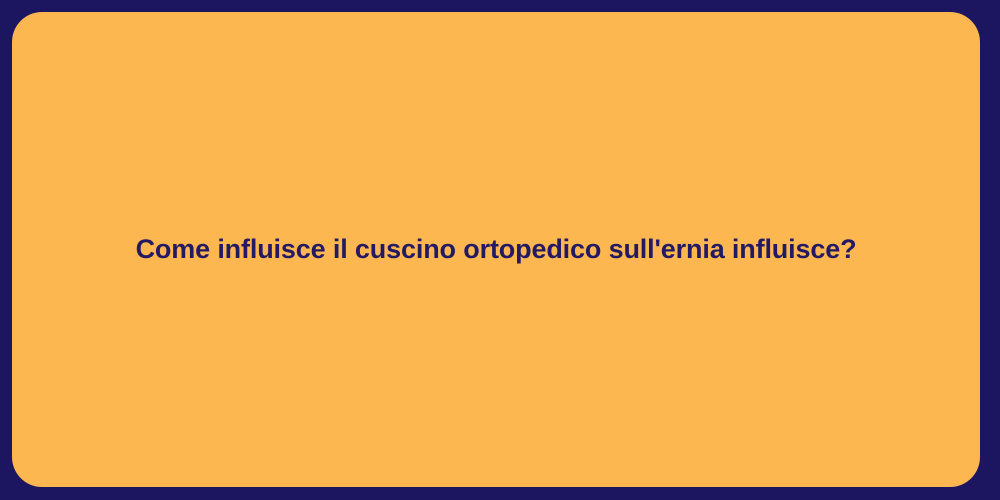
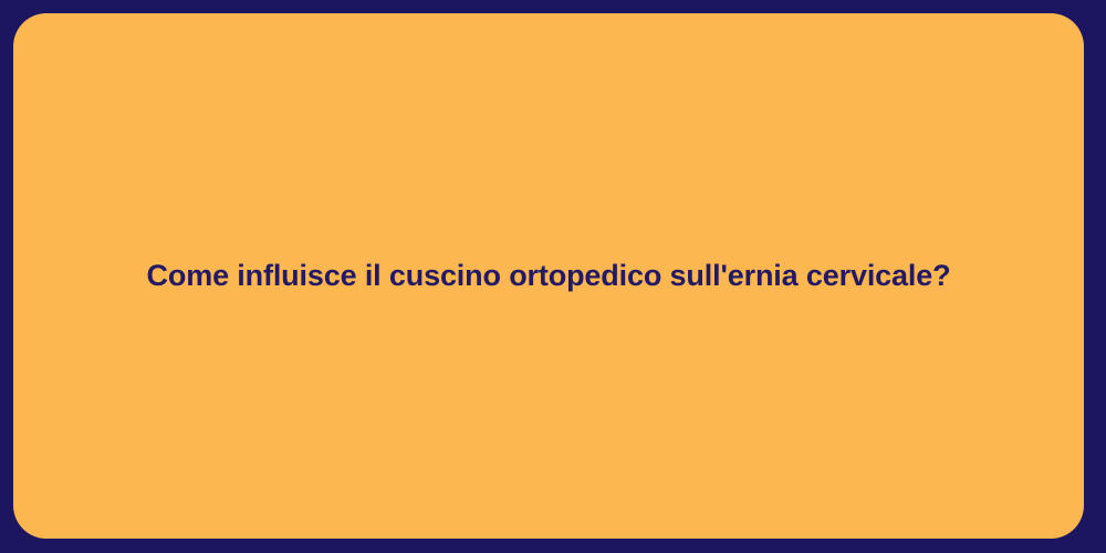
- Come influisce il cuscino ortopedico sull'ernia influisce?
+ Come influisce il cuscino ortopedico sull'ernia cervicale?
